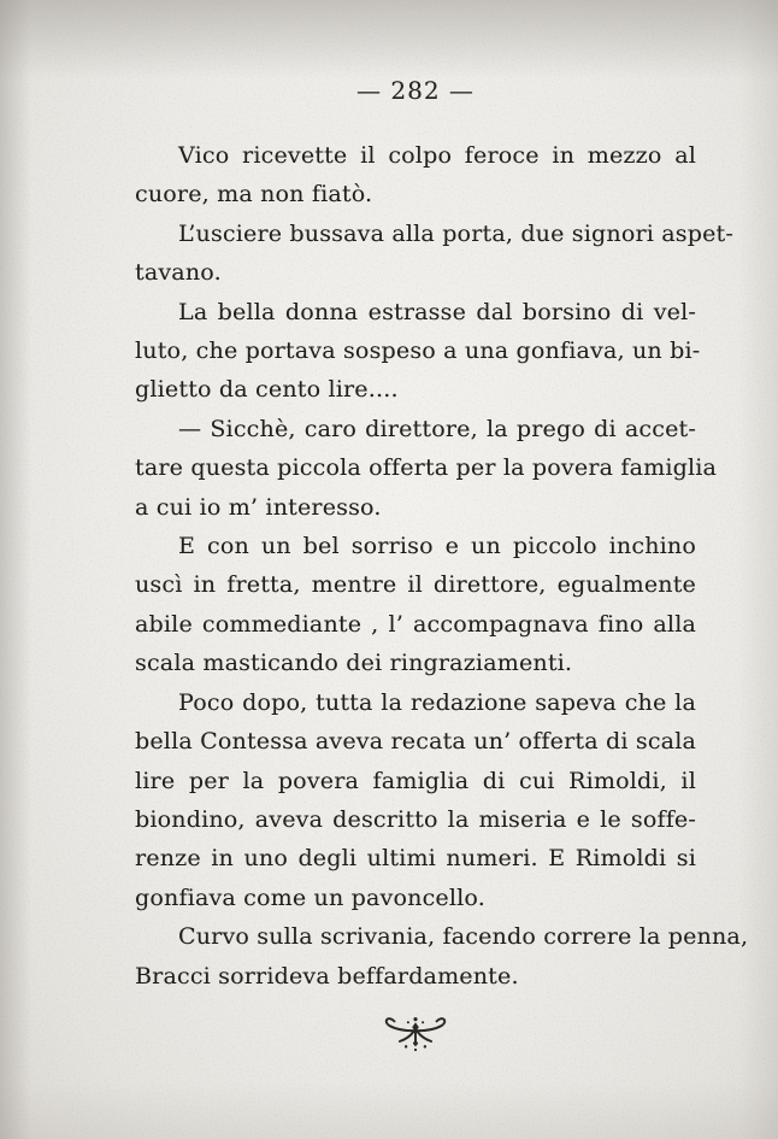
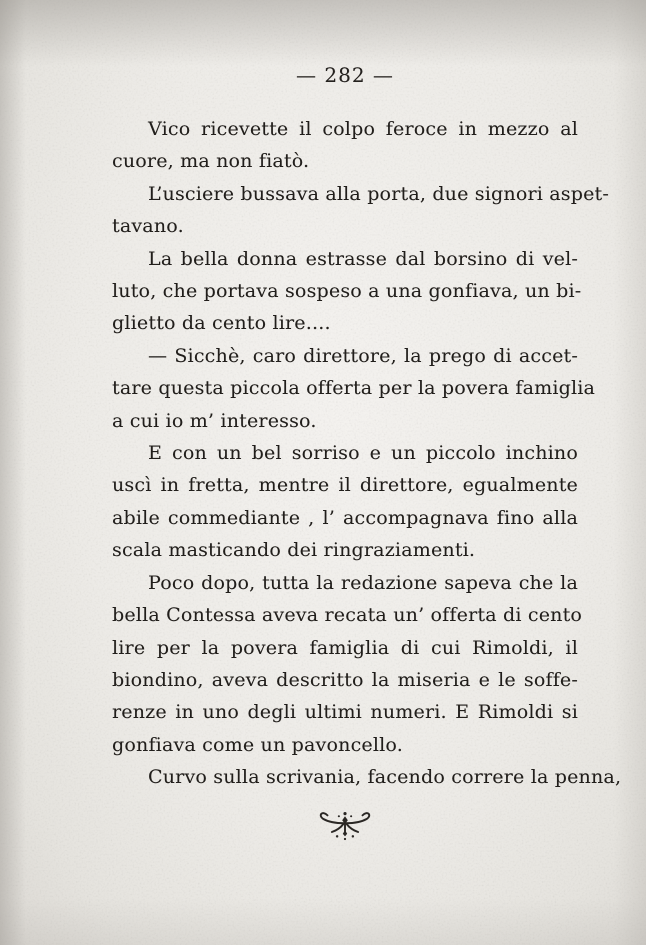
  — 282 —
  Vico ricevette il colpo feroce in mezzo al
  cuore, ma non fiatò.
  L’usciere bussava alla porta, due signori aspet-
  tavano.
  La bella donna estrasse dal borsino di vel-
  luto, che portava sospeso a una gonfiava, un bi-
  glietto da cento lire....
  — Sicchè, caro direttore, la prego di accet-
  tare questa piccola offerta per la povera famiglia
  a cui io m’ interesso.
  E con un bel sorriso e un piccolo inchino
  uscì in fretta, mentre il direttore, egualmente
  abile commediante , l’ accompagnava fino alla
  scala masticando dei ringraziamenti.
  Poco dopo, tutta la redazione sapeva che la
- bella Contessa aveva recata un’ offerta di scala
+ bella Contessa aveva recata un’ offerta di cento
  lire per la povera famiglia di cui Rimoldi, il
  biondino, aveva descritto la miseria e le soffe-
  renze in uno degli ultimi numeri. E Rimoldi si
  gonfiava come un pavoncello.
  Curvo sulla scrivania, facendo correre la penna,
- Bracci sorrideva beffardamente.
